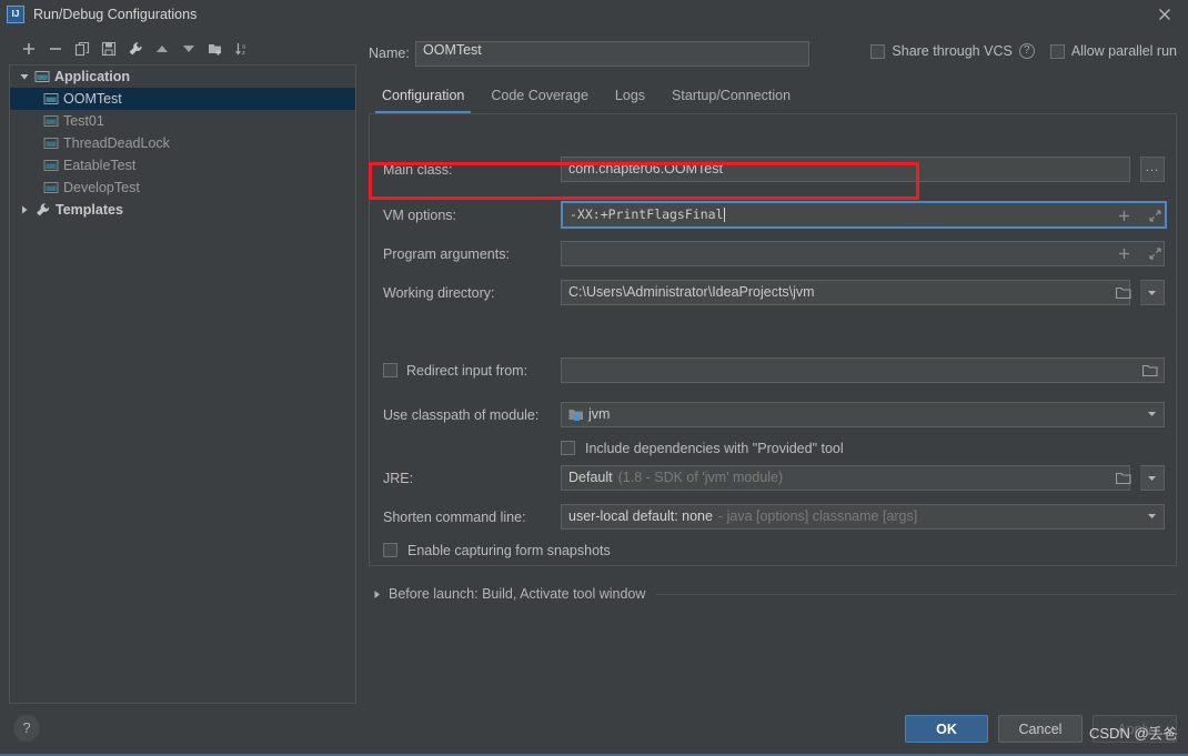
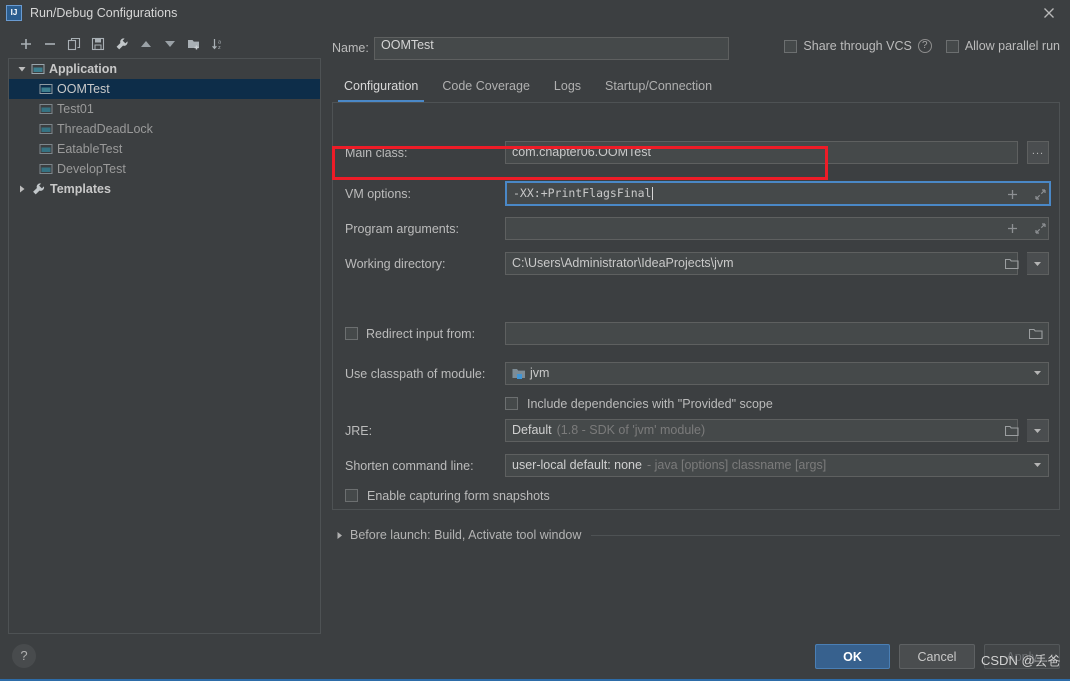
  Run/Debug Configurations
  Application
  OOMTest
  Test01
  ThreadDeadLock
  EatableTest
  DevelopTest
  Templates
  Name:
  OOMTest
  Share through VCS
  ?
  Allow parallel run
  Configuration
  Code Coverage
  Logs
  Startup/Connection
  Main class:
  com.chapter06.OOMTest
  ...
  VM options:
  -XX:+PrintFlagsFinal
  Program arguments:
  Working directory:
  C:\Users\Administrator\IdeaProjects\jvm
  Redirect input from:
  Use classpath of module:
  jvm
- Include dependencies with "Provided" tool
+ Include dependencies with "Provided" scope
  JRE:
  Default
  (1.8 - SDK of 'jvm' module)
  Shorten command line:
  user-local default: none
  - java [options] classname [args]
  Enable capturing form snapshots
  Before launch: Build, Activate tool window
  ?
  OK
  Cancel
  Apply
  CSDN @丢爸
